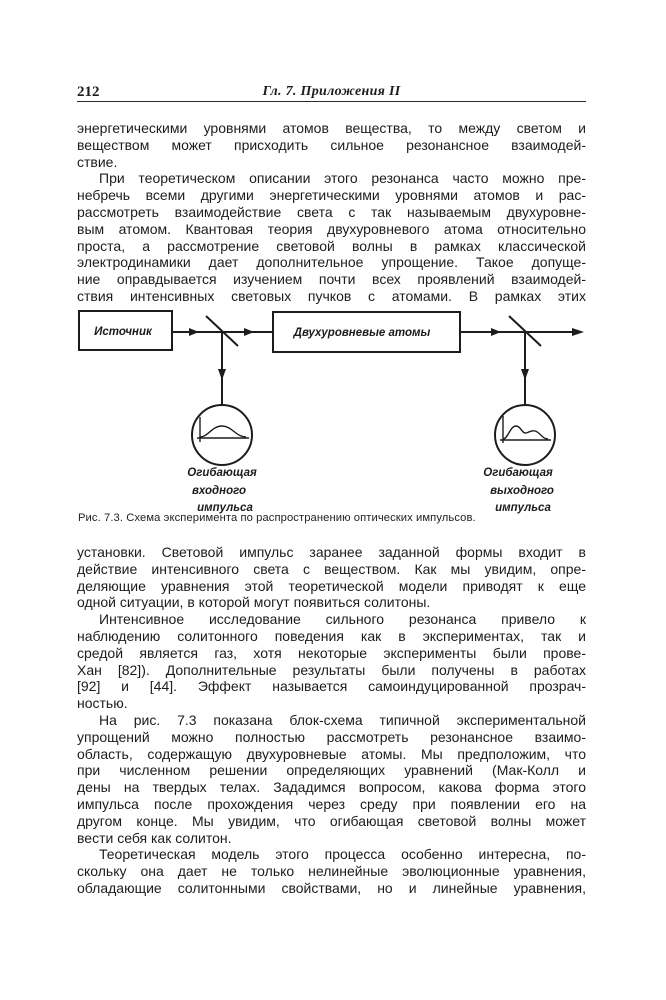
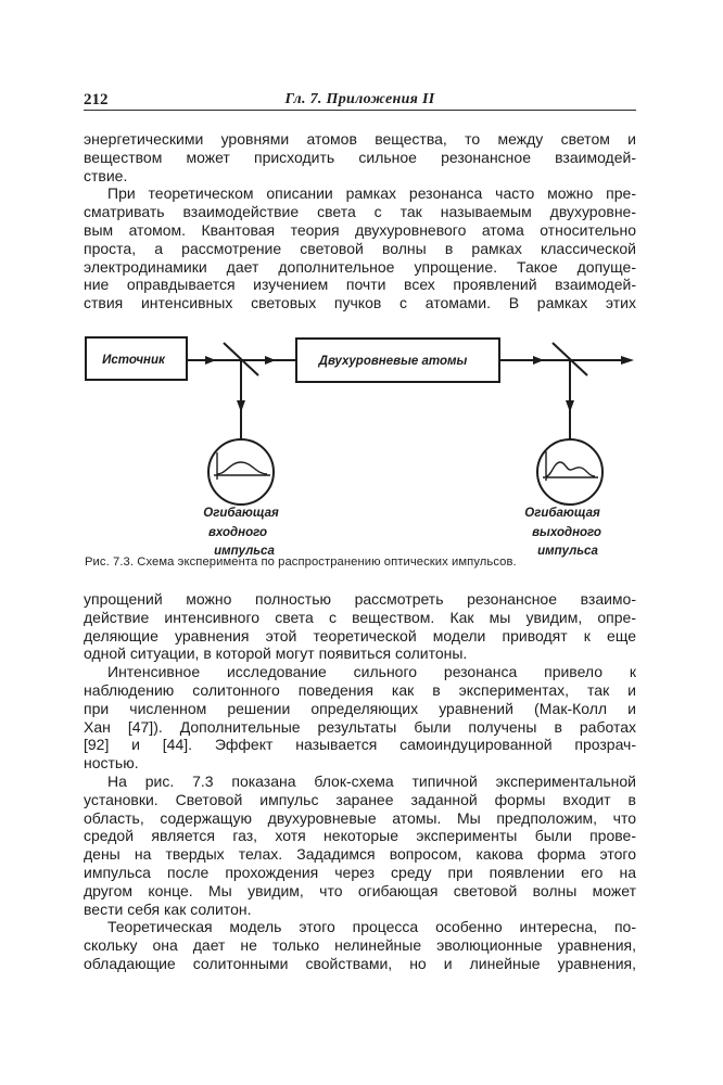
  212
  Гл. 7. Приложения II
  энергетическими уровнями атомов вещества, то между светом и
  веществом может присходить сильное резонансное взаимодей-
  ствие.
- При теоретическом описании этого резонанса часто можно пре-
+ При теоретическом описании рамках резонанса часто можно пре-
- небречь всеми другими энергетическими уровнями атомов и рас-
- рассмотреть взаимодействие света с так называемым двухуровне-
+ сматривать взаимодействие света с так называемым двухуровне-
  вым атомом. Квантовая теория двухуровневого атома относительно
  проста, а рассмотрение световой волны в рамках классической
  электродинамики дает дополнительное упрощение. Такое допуще-
  ние оправдывается изучением почти всех проявлений взаимодей-
  ствия интенсивных световых пучков с атомами. В рамках этих
  Источник
  Огибающая
  входного
  импульса
  Двухуровневые атомы
  Огибающая
  выходного
  импульса
  Рис. 7.3. Схема эксперимента по распространению оптических импульсов.
- установки. Световой импульс заранее заданной формы входит в
+ упрощений можно полностью рассмотреть резонансное взаимо-
  действие интенсивного света с веществом. Как мы увидим, опре-
  деляющие уравнения этой теоретической модели приводят к еще
  одной ситуации, в которой могут появиться солитоны.
  Интенсивное исследование сильного резонанса привело к
  наблюдению солитонного поведения как в экспериментах, так и
- средой является газ, хотя некоторые эксперименты были прове-
+ при численном решении определяющих уравнений (Мак-Колл и
- Хан [82]). Дополнительные результаты были получены в работах
+ Хан [47]). Дополнительные результаты были получены в работах
  [92] и [44]. Эффект называется самоиндуцированной прозрач-
  ностью.
  На рис. 7.3 показана блок-схема типичной экспериментальной
- упрощений можно полностью рассмотреть резонансное взаимо-
+ установки. Световой импульс заранее заданной формы входит в
  область, содержащую двухуровневые атомы. Мы предположим, что
- при численном решении определяющих уравнений (Мак-Колл и
+ средой является газ, хотя некоторые эксперименты были прове-
  дены на твердых телах. Зададимся вопросом, какова форма этого
  импульса после прохождения через среду при появлении его на
  другом конце. Мы увидим, что огибающая световой волны может
  вести себя как солитон.
  Теоретическая модель этого процесса особенно интересна, по-
  скольку она дает не только нелинейные эволюционные уравнения,
  обладающие солитонными свойствами, но и линейные уравнения,
